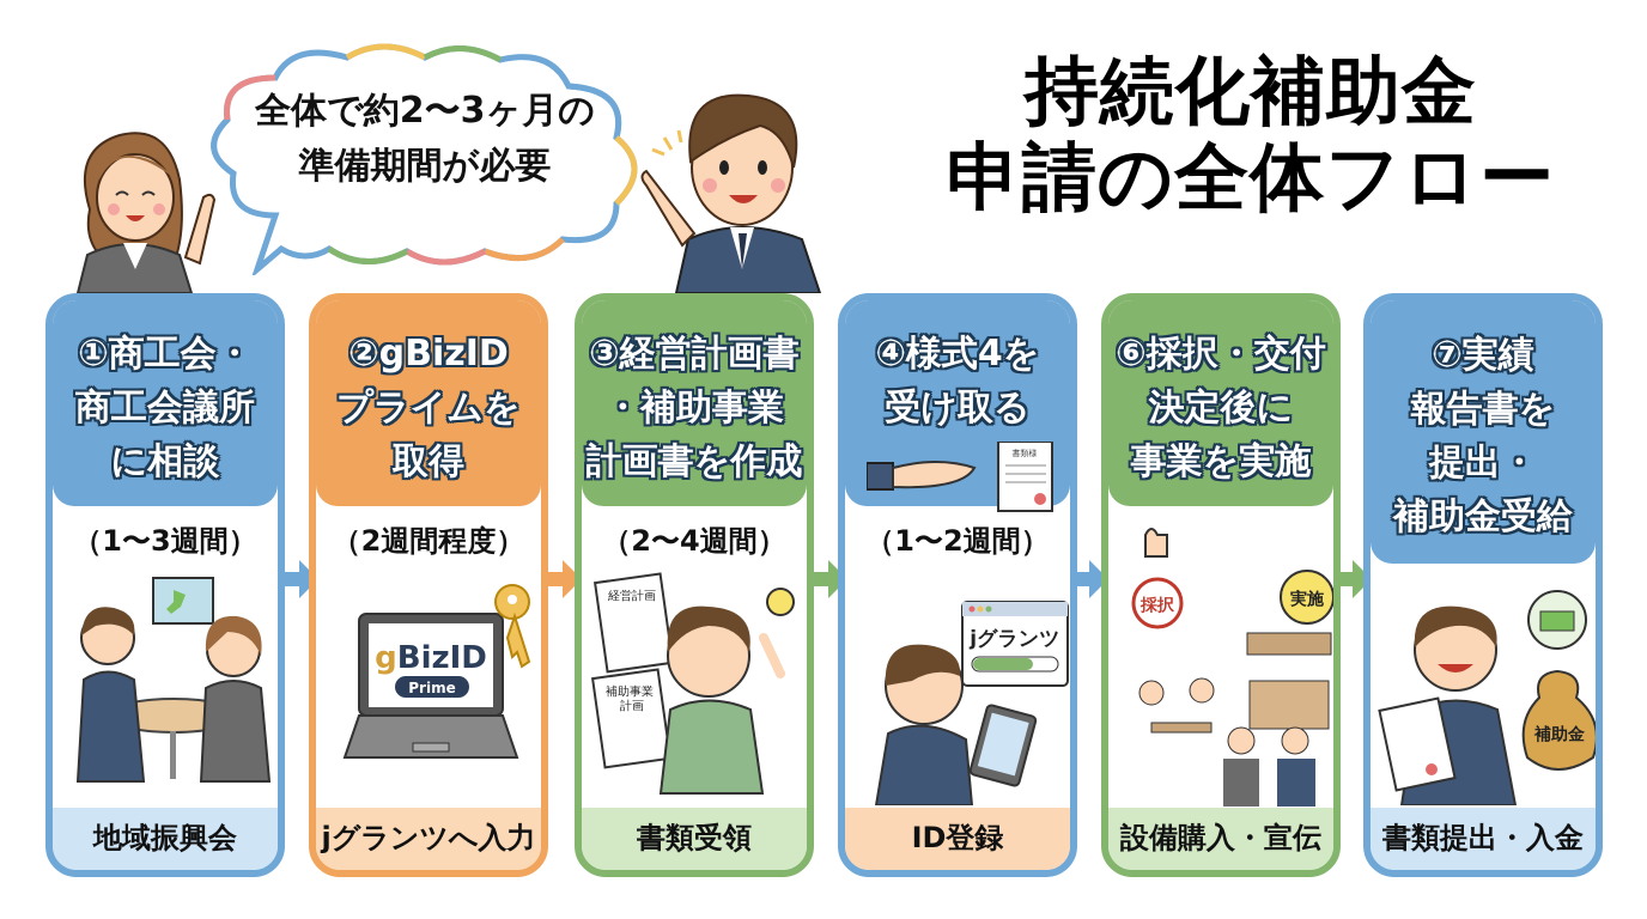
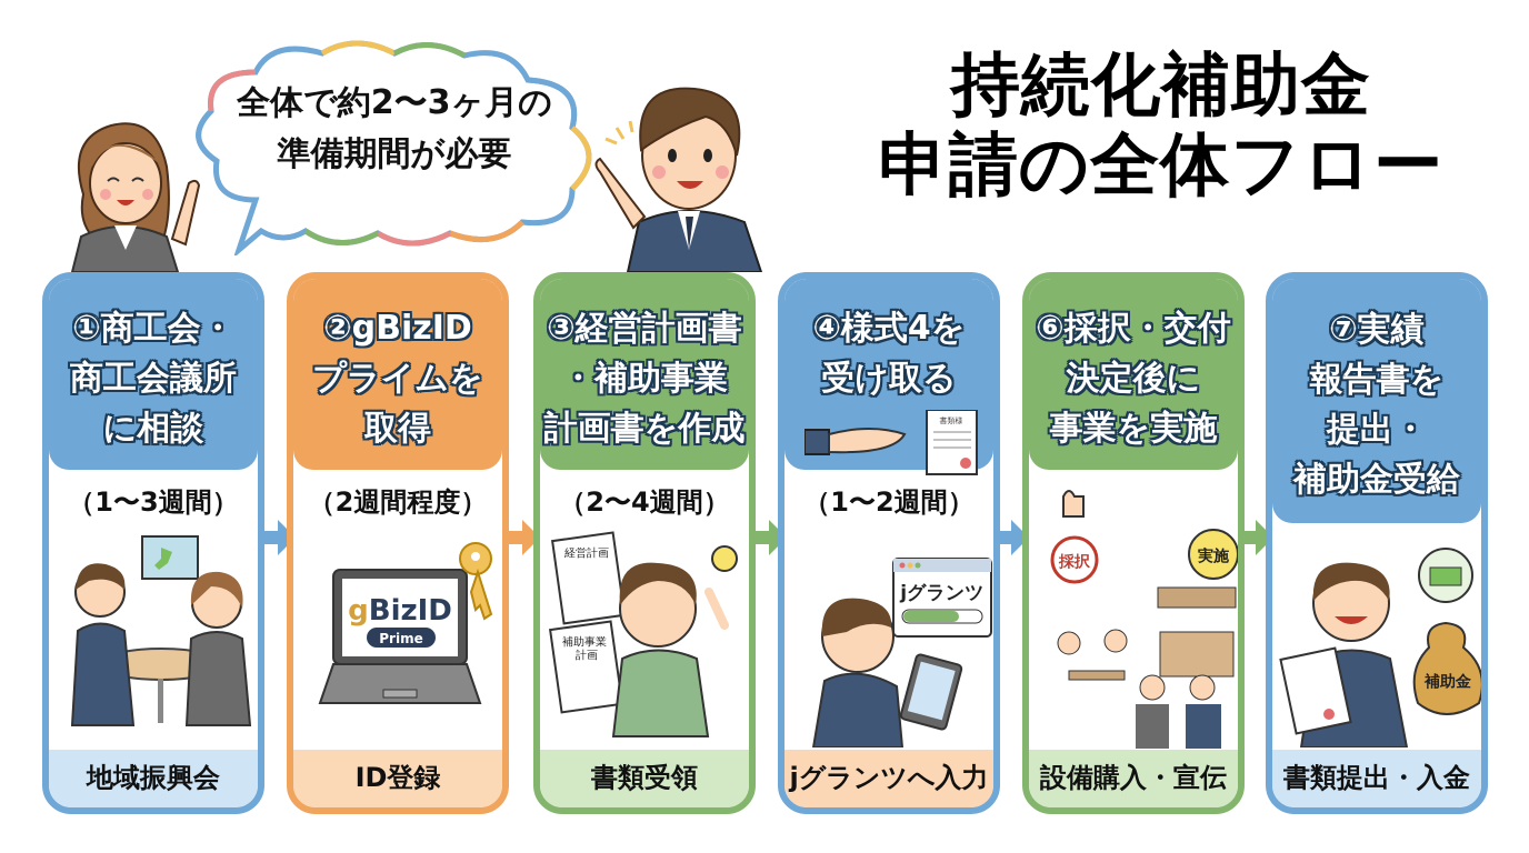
  持続化補助金
  申請の全体フロー
  全体で約2〜3ヶ月の
  準備期間が必要
  ①商工会・
  商工会議所
  に相談
  （1〜3週間）
  地域振興会
  ②gBizID
  プライムを
  取得
  （2週間程度）
  gBizID
  Prime
- jグランツへ入力
+ ID登録
  ③経営計画書
  ・補助事業
  計画書を作成
  （2〜4週間）
  経営計画
  補助事業
  計画
  書類受領
  ④様式4を
  受け取る
  書類様
  （1〜2週間）
  jグランツ
- ID登録
+ jグランツへ入力
  ⑥採択・交付
  決定後に
  事業を実施
  採択
  実施
  設備購入・宣伝
  ⑦実績
  報告書を
  提出・
  補助金受給
  補助金
  書類提出・入金
